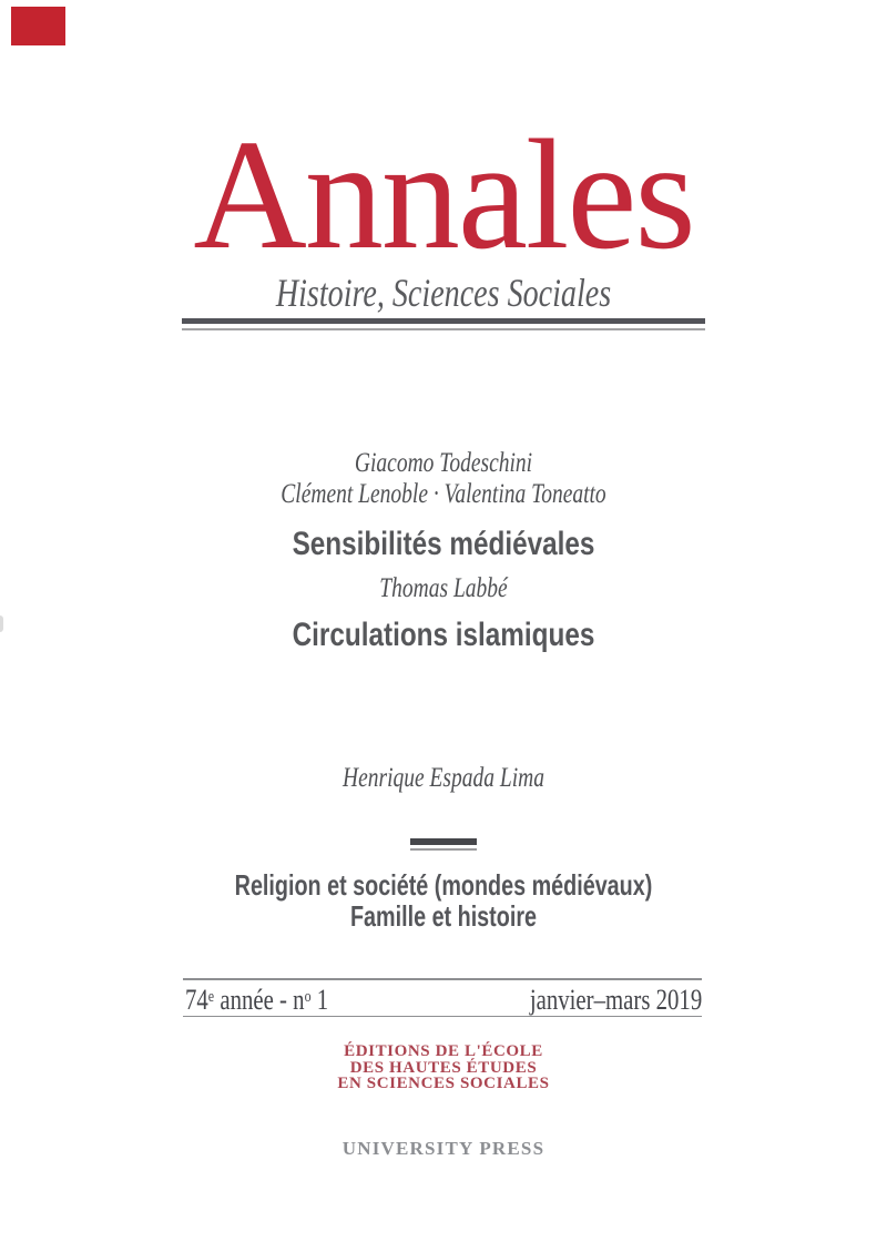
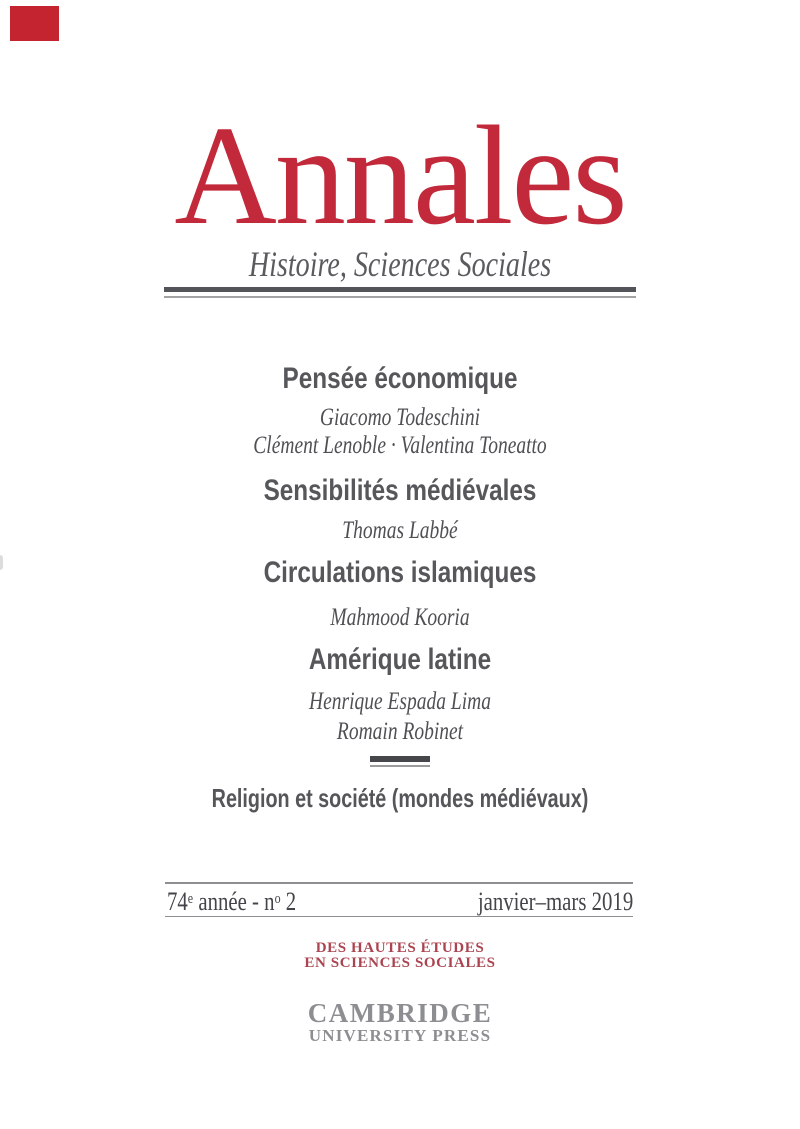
  Annales
  Histoire, Sciences Sociales
+ Pensée économique
  Giacomo Todeschini
  Clément Lenoble · Valentina Toneatto
  Sensibilités médiévales
  Thomas Labbé
  Circulations islamiques
+ Mahmood Kooria
+ Amérique latine
  Henrique Espada Lima
+ Romain Robinet
  Religion et société (mondes médiévaux)
- Famille et histoire
- 74e année - no 1
+ 74e année - no 2
  janvier–mars 2019
- ÉDITIONS DE L'ÉCOLE
  DES HAUTES ÉTUDES
  EN SCIENCES SOCIALES
+ CAMBRIDGE
  UNIVERSITY PRESS
